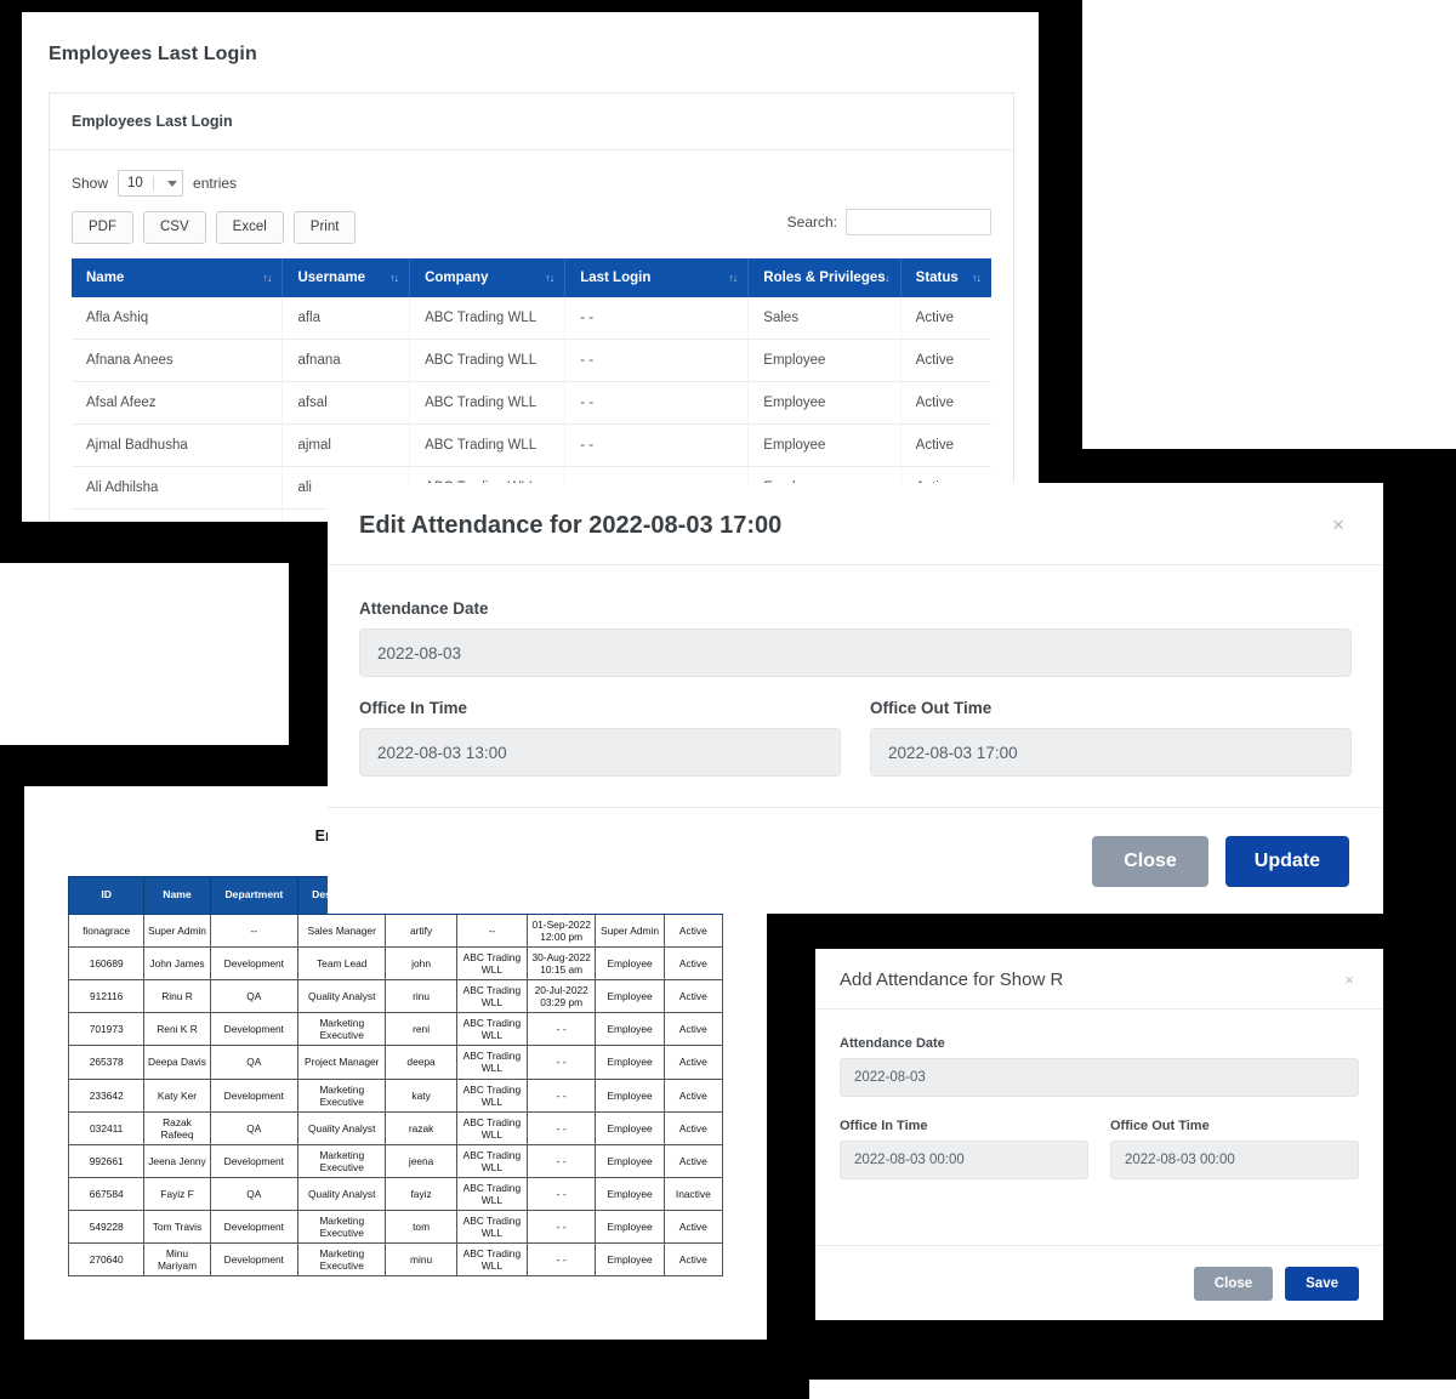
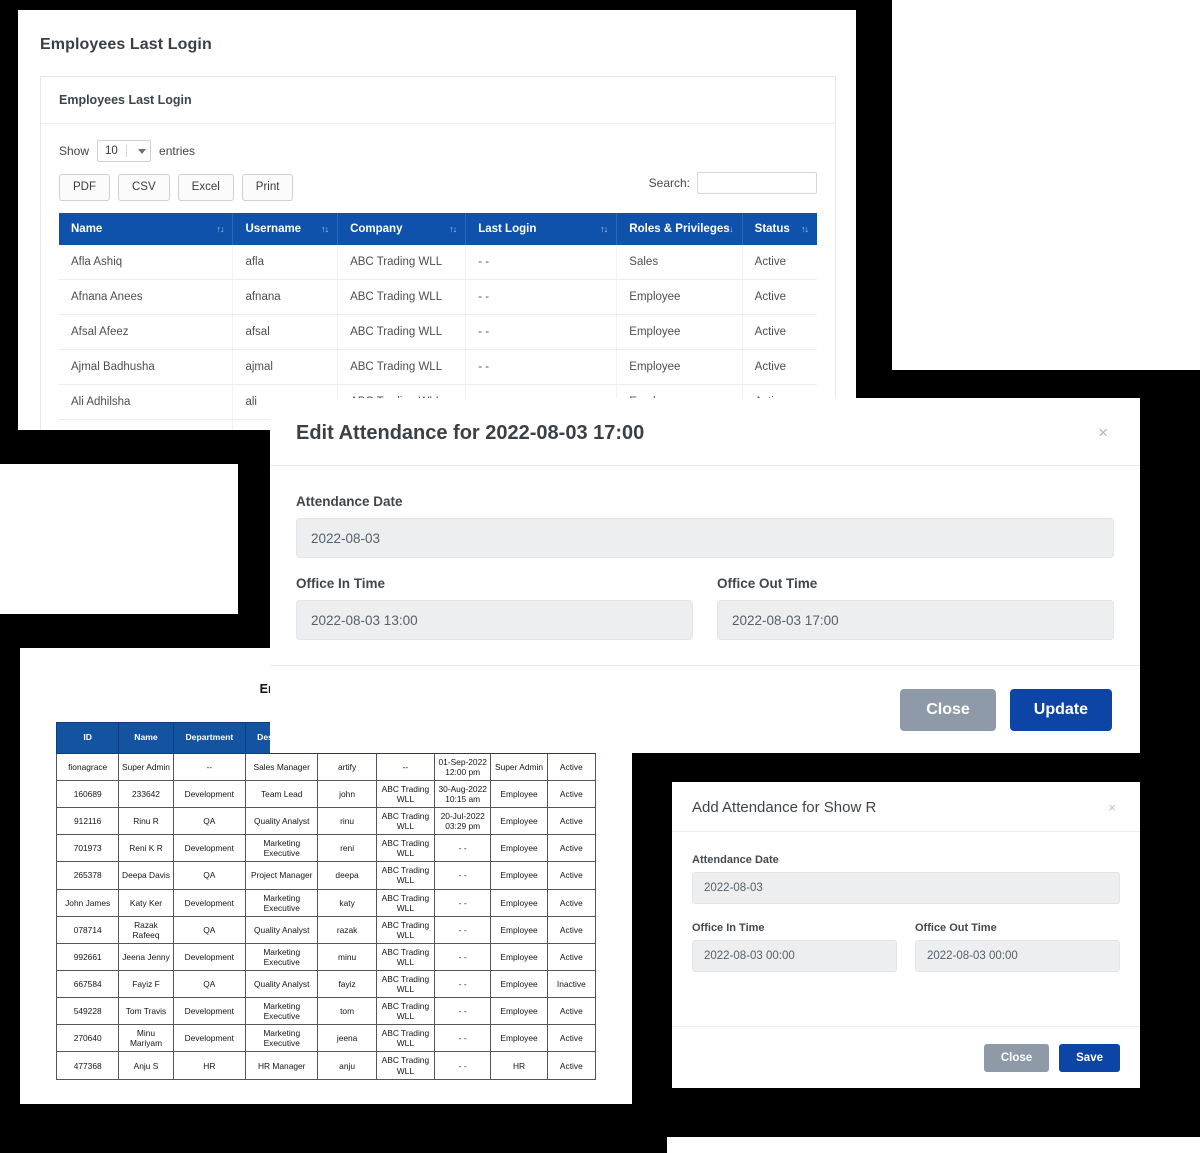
  Employees Last Login
  Employees Last Login
  Show
  10
  entries
  PDF
  CSV
  Excel
  Print
  Search:
  Name ↑↓	Username ↑↓	Company ↑↓	Last Login ↑↓	Roles & Privileges ↑↓	Status ↑↓
  Afla Ashiq	afla	ABC Trading WLL	- -	Sales	Active
  Afnana Anees	afnana	ABC Trading WLL	- -	Employee	Active
  Afsal Afeez	afsal	ABC Trading WLL	- -	Employee	Active
  Ajmal Badhusha	ajmal	ABC Trading WLL	- -	Employee	Active
  fionagrace	Super Admin	--	Sales Manager	artify	--	01-Sep-2022 12:00 pm	Super Admin	Active
- 160689	John James	Development	Team Lead	john	ABC Trading WLL	30-Aug-2022 10:15 am	Employee	Active
+ 160689	233642	Development	Team Lead	john	ABC Trading WLL	30-Aug-2022 10:15 am	Employee	Active
  912116	Rinu R	QA	Quality Analyst	rinu	ABC Trading WLL	20-Jul-2022 03:29 pm	Employee	Active
  701973	Reni K R	Development	Marketing Executive	reni	ABC Trading WLL	- -	Employee	Active
  265378	Deepa Davis	QA	Project Manager	deepa	ABC Trading WLL	- -	Employee	Active
- 233642	Katy Ker	Development	Marketing Executive	katy	ABC Trading WLL	- -	Employee	Active
+ John James	Katy Ker	Development	Marketing Executive	katy	ABC Trading WLL	- -	Employee	Active
- 032411	Razak Rafeeq	QA	Quality Analyst	razak	ABC Trading WLL	- -	Employee	Active
+ 078714	Razak Rafeeq	QA	Quality Analyst	razak	ABC Trading WLL	- -	Employee	Active
- 992661	Jeena Jenny	Development	Marketing Executive	jeena	ABC Trading WLL	- -	Employee	Active
+ 992661	Jeena Jenny	Development	Marketing Executive	minu	ABC Trading WLL	- -	Employee	Active
  667584	Fayiz F	QA	Quality Analyst	fayiz	ABC Trading WLL	- -	Employee	Inactive
  549228	Tom Travis	Development	Marketing Executive	tom	ABC Trading WLL	- -	Employee	Active
- 270640	Minu Mariyam	Development	Marketing Executive	minu	ABC Trading WLL	- -	Employee	Active
+ 270640	Minu Mariyam	Development	Marketing Executive	jeena	ABC Trading WLL	- -	Employee	Active
+ 477368	Anju S	HR	HR Manager	anju	ABC Trading WLL	- -	HR	Active
  Edit Attendance for 2022-08-03 17:00
  ×
  Attendance Date
  2022-08-03
  Office In Time
  2022-08-03 13:00
  Office Out Time
  2022-08-03 17:00
  Close
  Update
  Add Attendance for Show R
  ×
  Attendance Date
  2022-08-03
  Office In Time
  2022-08-03 00:00
  Office Out Time
  2022-08-03 00:00
  Close
  Save
